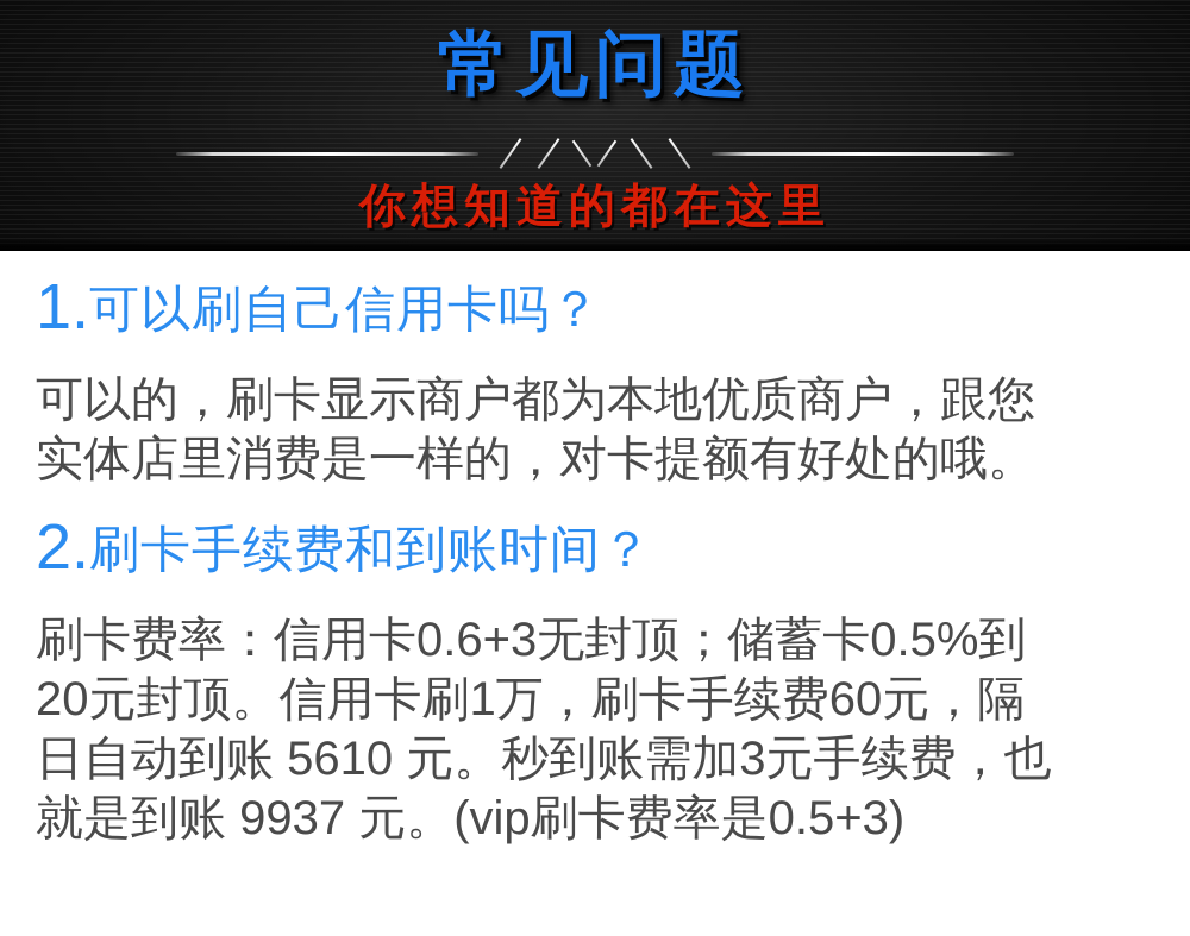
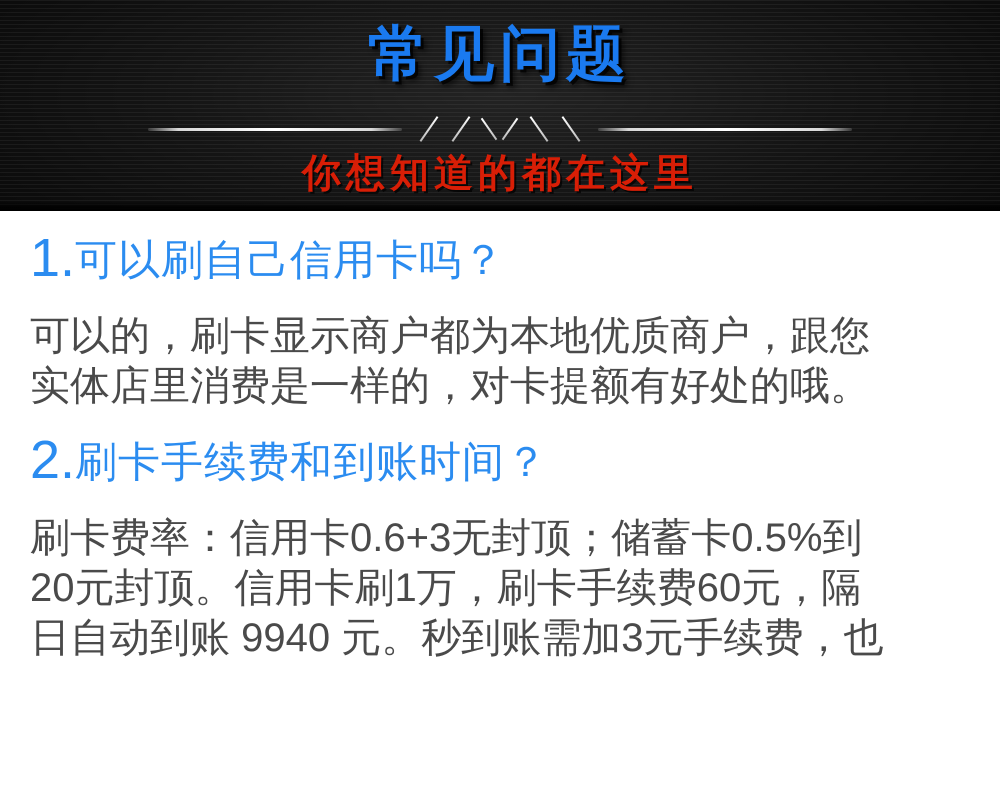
  常见问题
  你想知道的都在这里
  1.可以刷自己信用卡吗？
  可以的，刷卡显示商户都为本地优质商户，跟您
  实体店里消费是一样的，对卡提额有好处的哦。
  2.刷卡手续费和到账时间？
  刷卡费率：信用卡0.6+3无封顶；储蓄卡0.5%到
  20元封顶。信用卡刷1万，刷卡手续费60元，隔
- 日自动到账 5610 元。秒到账需加3元手续费，也
+ 日自动到账 9940 元。秒到账需加3元手续费，也
- 就是到账 9937 元。(vip刷卡费率是0.5+3)
